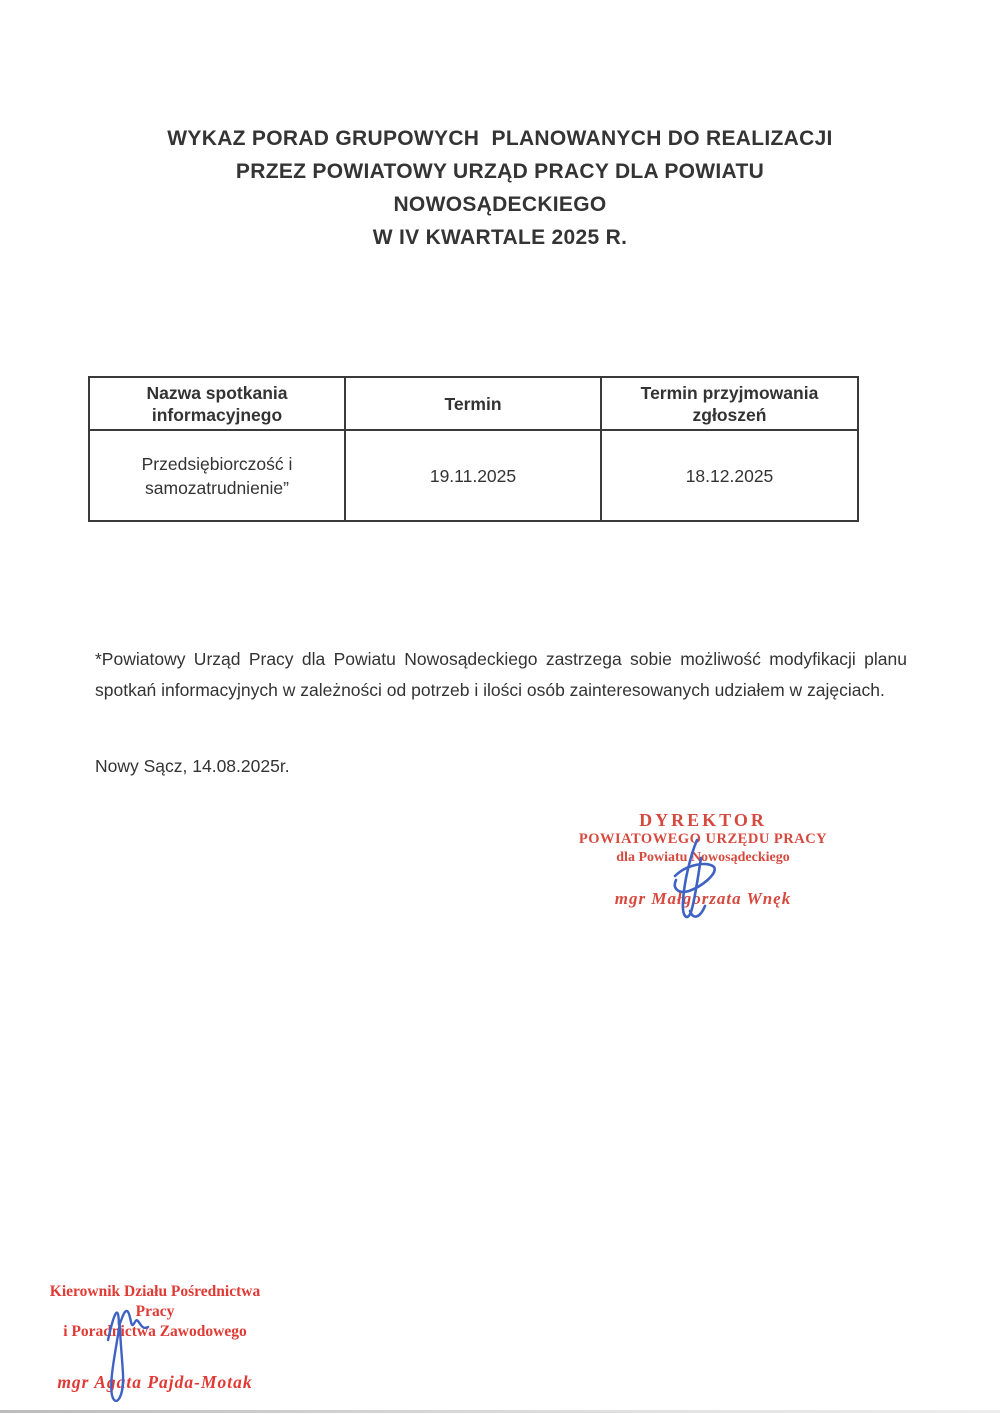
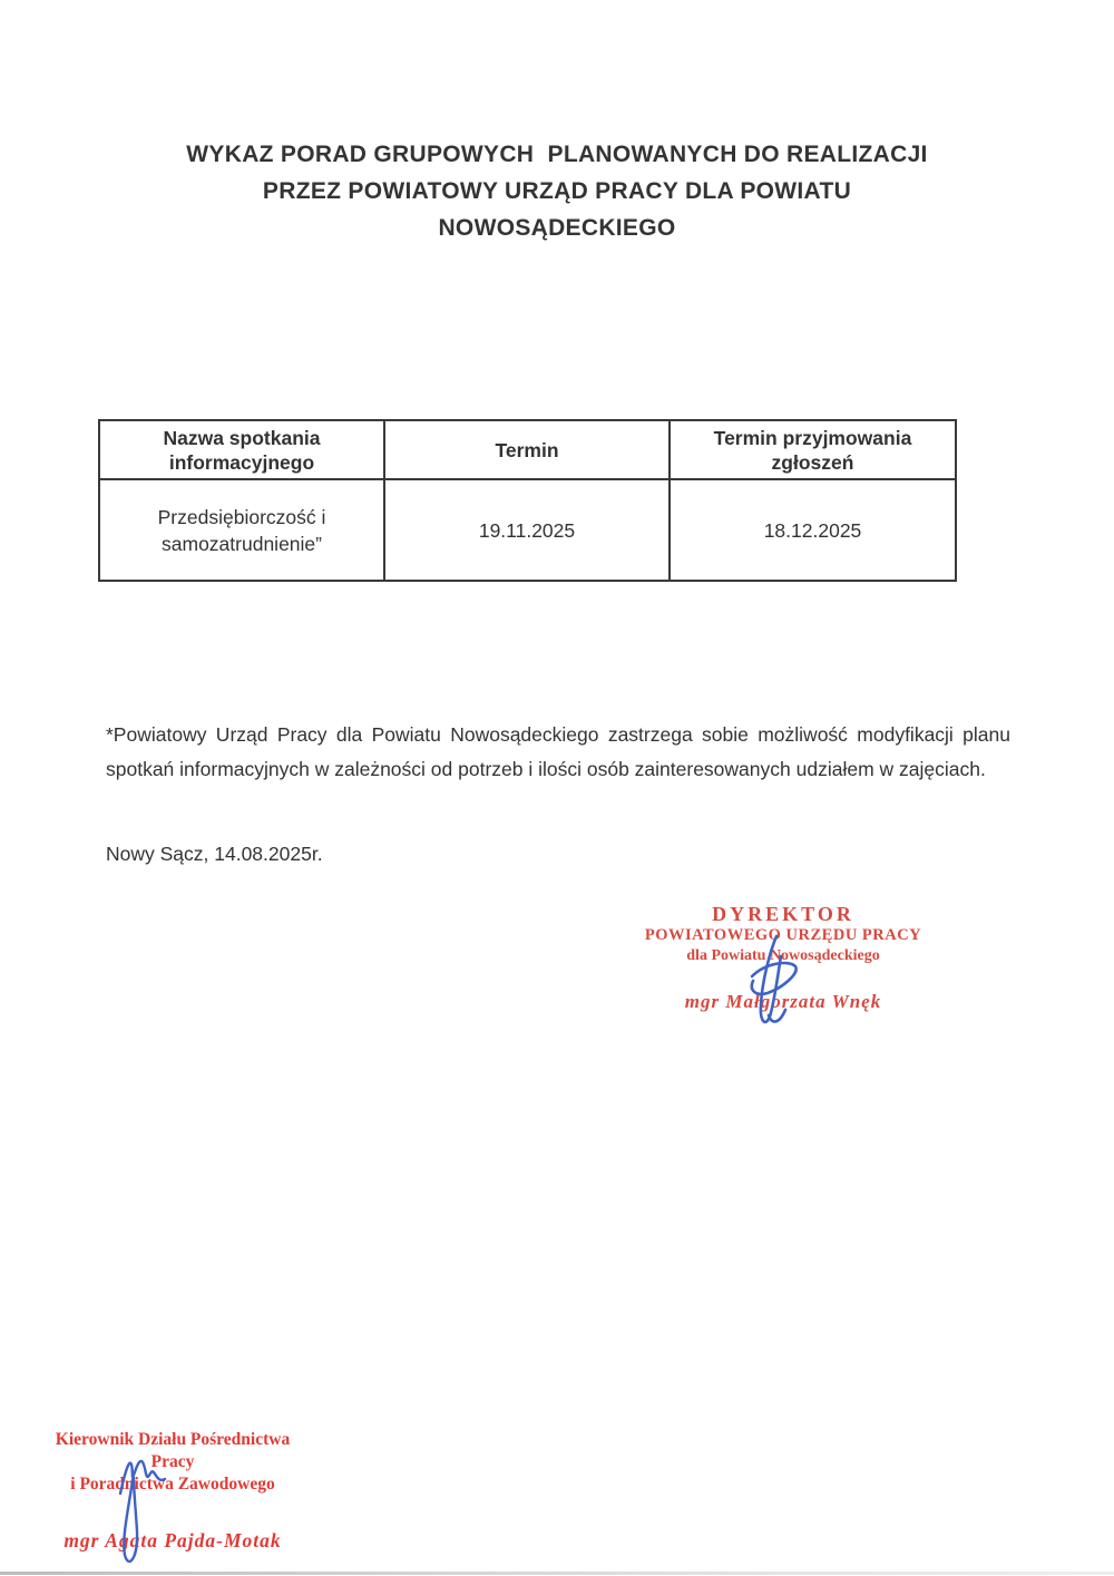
  WYKAZ PORAD GRUPOWYCH PLANOWANYCH DO REALIZACJI
  PRZEZ POWIATOWY URZĄD PRACY DLA POWIATU
  NOWOSĄDECKIEGO
- W IV KWARTALE 2025 R.
  Nazwa spotkania informacyjnego	Termin	Termin przyjmowania zgłoszeń
  Przedsiębiorczość i samozatrudnienie”	19.11.2025	18.12.2025
  *Powiatowy Urząd Pracy dla Powiatu Nowosądeckiego zastrzega sobie możliwość modyfikacji planu spotkań informacyjnych w zależności od potrzeb i ilości osób zainteresowanych udziałem w zajęciach.
  Nowy Sącz, 14.08.2025r.
  DYREKTOR
  POWIATOWEGO URZĘDU PRACY
  dla Powiatu Nowosądeckiego
  mgr Małgorzata Wnęk
  Kierownik Działu Pośrednictwa Pracy
  i Poradnictwa Zawodowego
  mgr Aata Pajda-Motak
